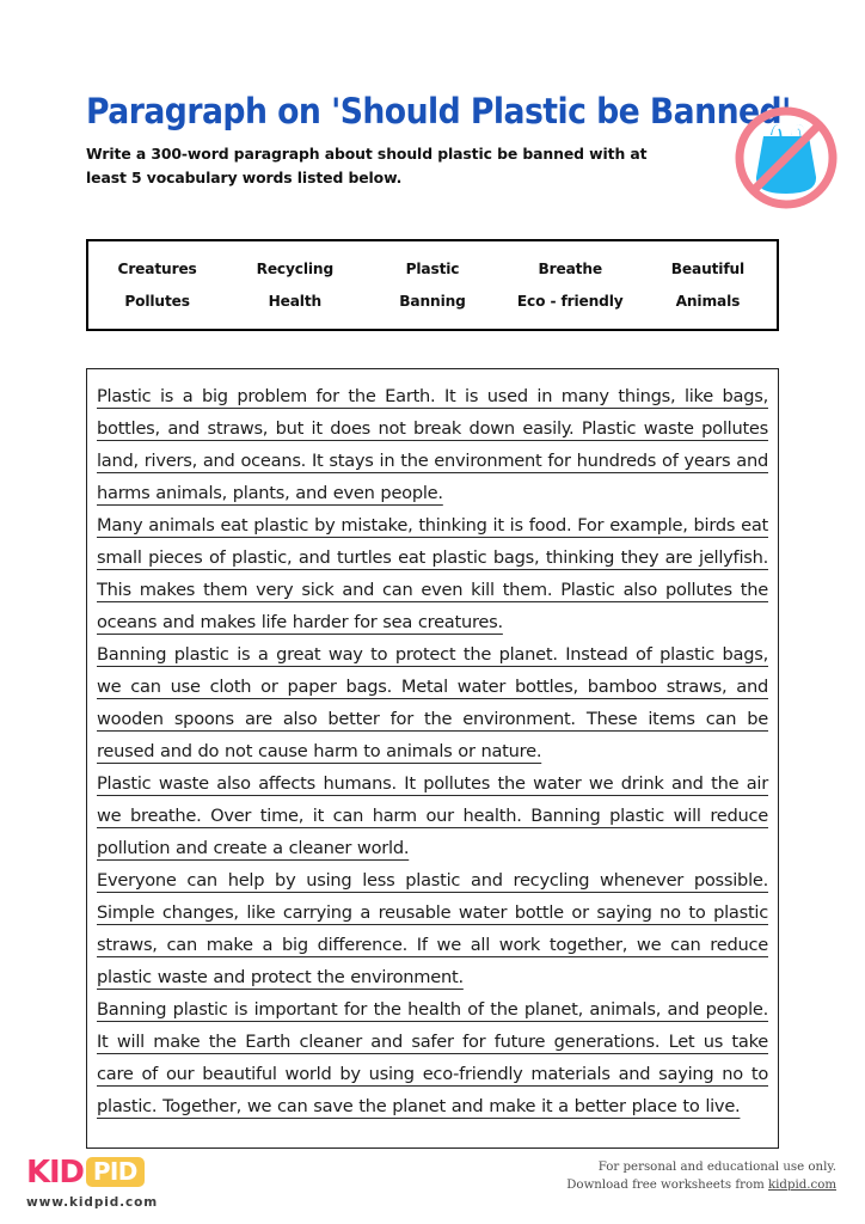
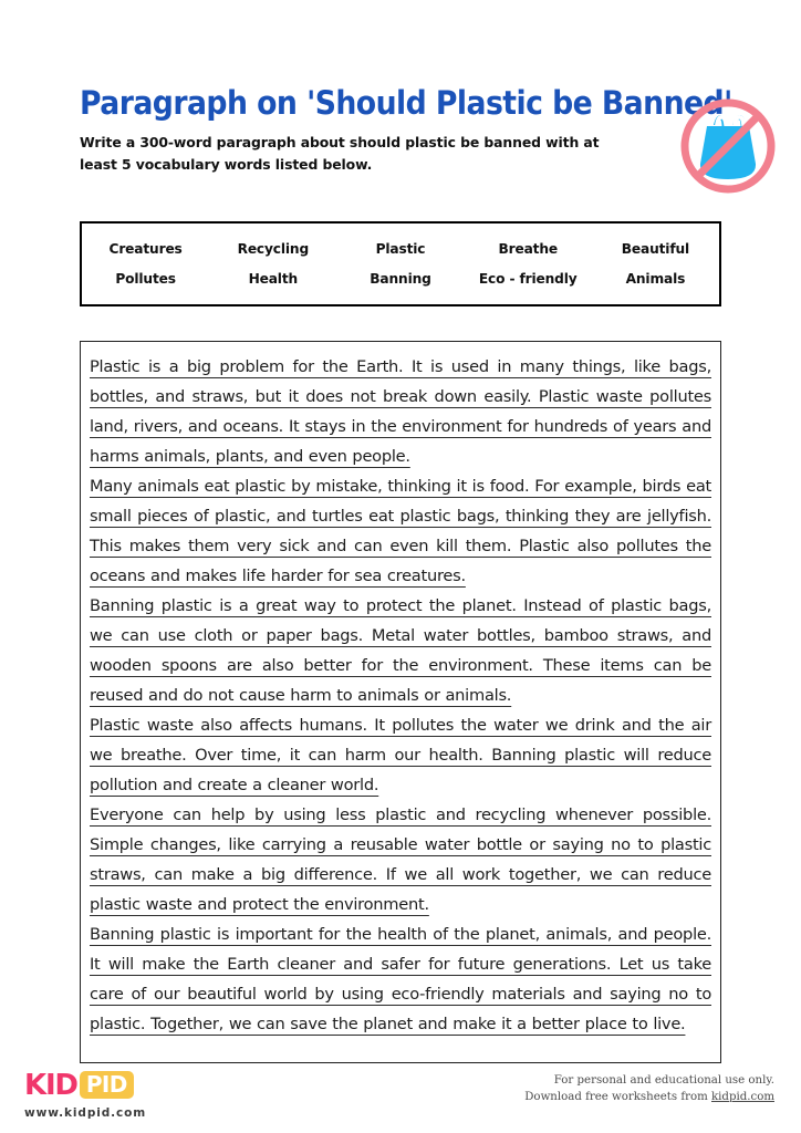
  Paragraph on 'Should Plastic be Bann
  Write a 300-word paragraph about should plastic be banned with at least 5 vocabulary words listed below.
  Creatures
  Recycling
  Plastic
  Breathe
  Beautiful
  Pollutes
  Health
  Banning
  Eco - friendly
  Animals
  Plastic is a big problem for the Earth. It is used in many things, like bags, bottles, and straws, but it does not break down easily. Plastic waste pollutes land, rivers, and oceans. It stays in the environment for hundreds of years and harms animals, plants, and even people.
  Many animals eat plastic by mistake, thinking it is food. For example, birds eat small pieces of plastic, and turtles eat plastic bags, thinking they are jellyfish. This makes them very sick and can even kill them. Plastic also pollutes the oceans and makes life harder for sea creatures.
- Banning plastic is a great way to protect the planet. Instead of plastic bags, we can use cloth or paper bags. Metal water bottles, bamboo straws, and wooden spoons are also better for the environment. These items can be reused and do not cause harm to animals or nature.
+ Banning plastic is a great way to protect the planet. Instead of plastic bags, we can use cloth or paper bags. Metal water bottles, bamboo straws, and wooden spoons are also better for the environment. These items can be reused and do not cause harm to animals or animals.
  Plastic waste also affects humans. It pollutes the water we drink and the air we breathe. Over time, it can harm our health. Banning plastic will reduce pollution and create a cleaner world.
  Everyone can help by using less plastic and recycling whenever possible. Simple changes, like carrying a reusable water bottle or saying no to plastic straws, can make a big difference. If we all work together, we can reduce plastic waste and protect the environment.
  Banning plastic is important for the health of the planet, animals, and people. It will make the Earth cleaner and safer for future generations. Let us take care of our beautiful world by using eco-friendly materials and saying no to plastic. Together, we can save the planet and make it a better place to live.
  KID
  PID
  www.kidpid.com
  For personal and educational use only.
  Download free worksheets from kidpid.com
